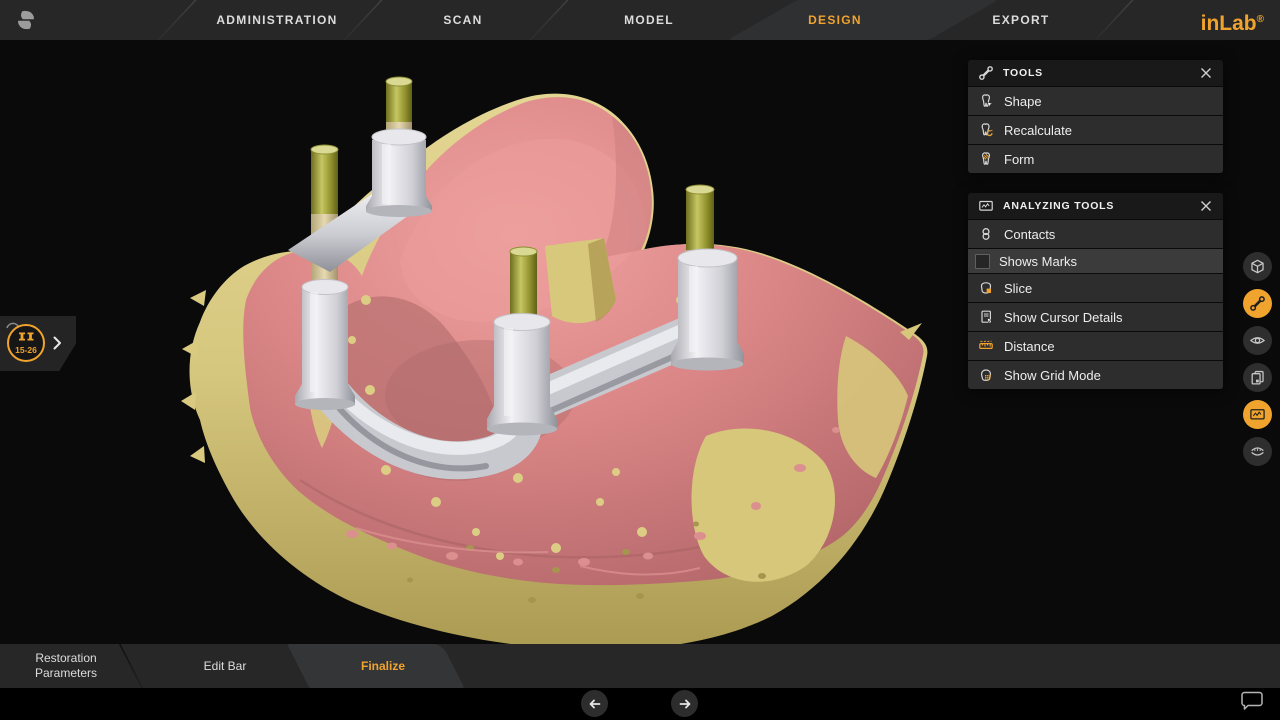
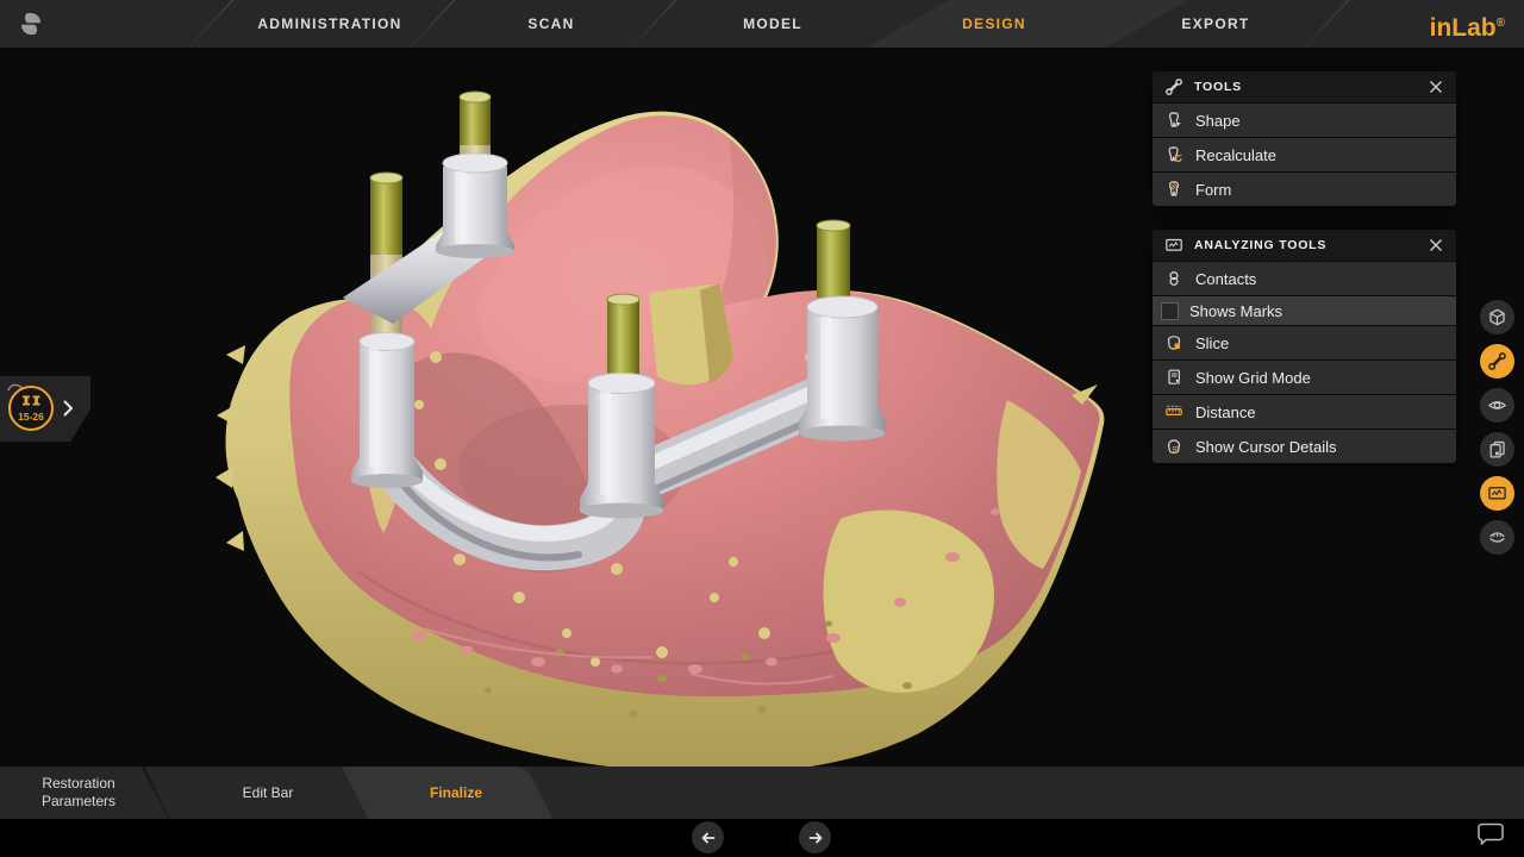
  ADMINISTRATION
  SCAN
  MODEL
  DESIGN
  EXPORT
  inLab®
  TOOLS
  Shape
  Recalculate
  Form
  ANALYZING TOOLS
  Contacts
  Shows Marks
  Slice
- Show Cursor Details
+ Show Grid Mode
  Distance
- Show Grid Mode
+ Show Cursor Details
  15-26
  Restoration Parameters
  Edit Bar
  Finalize
